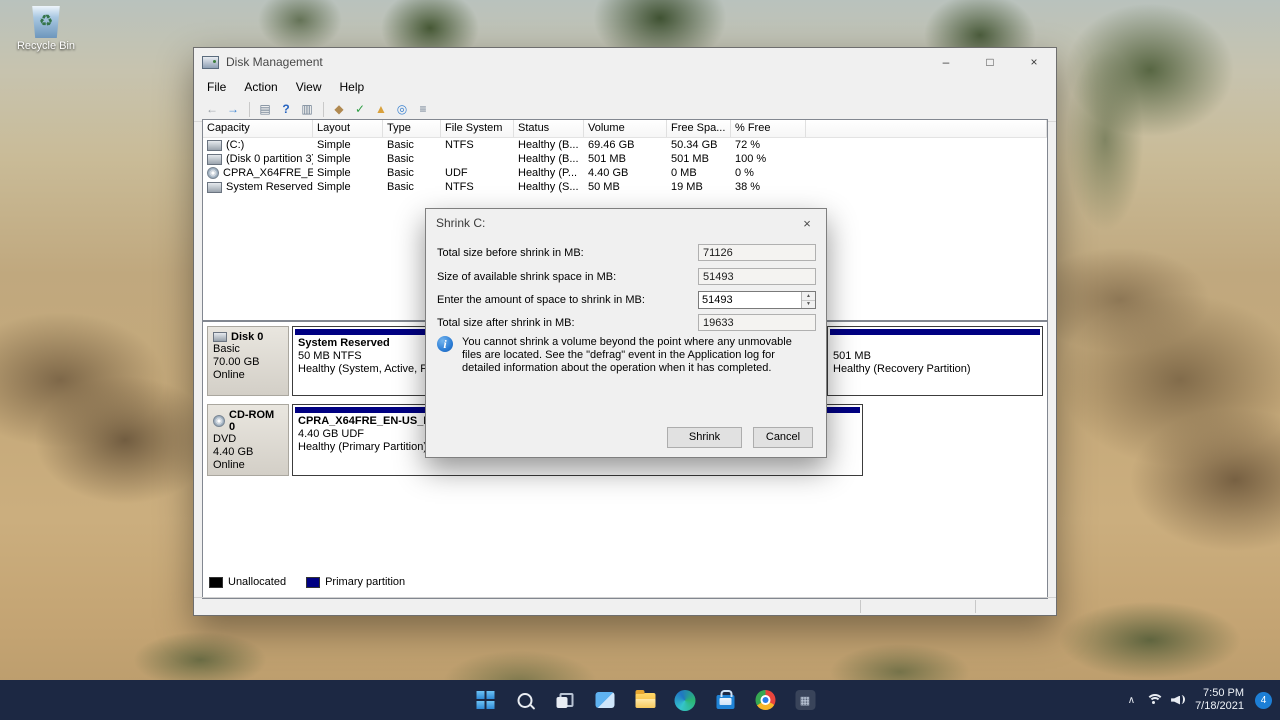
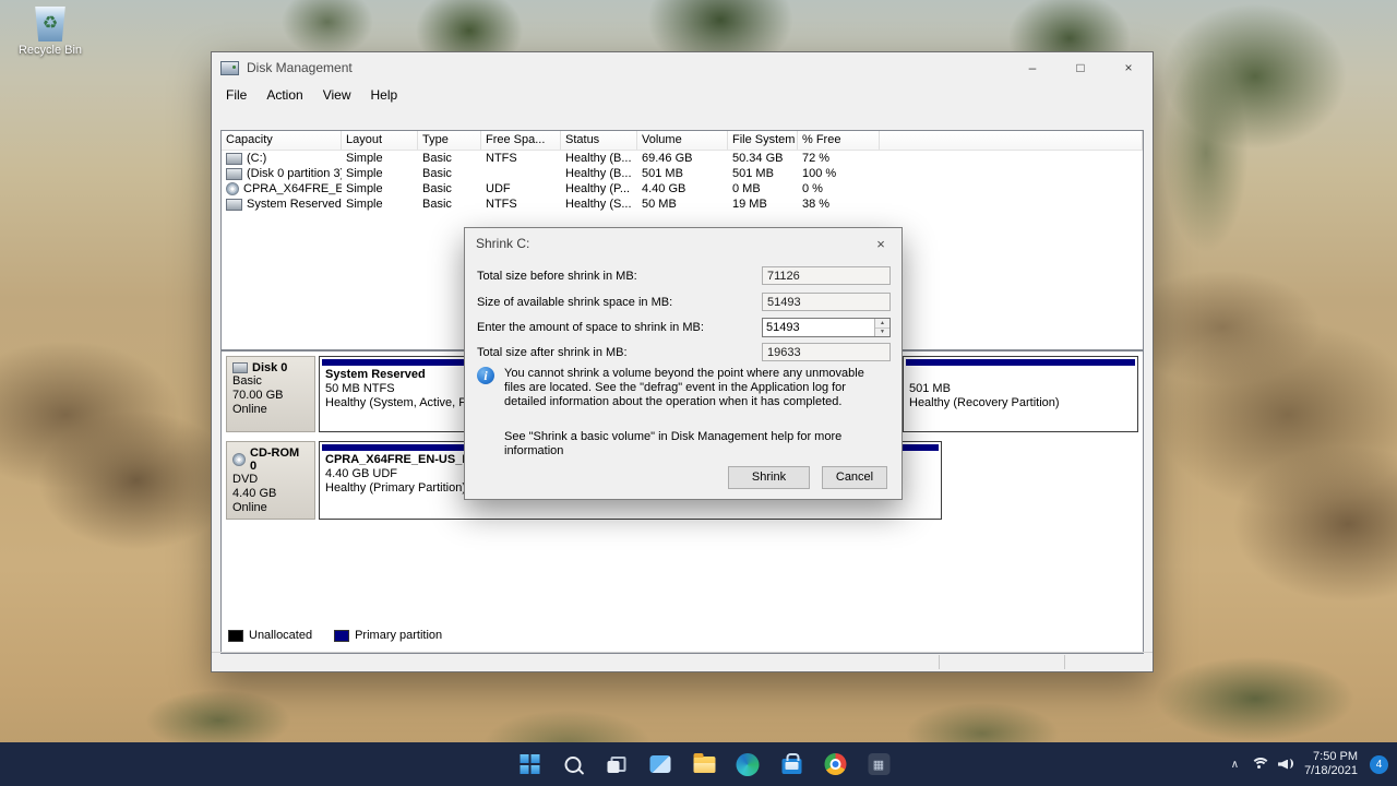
  ♻
  Recycle Bin
  Disk Management
  –
  □
  ×
  File
  Action
  View
  Help
- ←
- →
- ▤
- ?
- ▥
- ◆
- ✓
- ▲
- ◎
- ≡
  Capacity
  Layout
  Type
- File System
+ Free Spa...
  Status
  Volume
- Free Spa...
+ File System
  % Free
  (C:)
  Simple
  Basic
  NTFS
  Healthy (B...
  69.46 GB
  50.34 GB
  72 %
  (Disk 0 partition 3
  Simple
  Basic
  Healthy (B...
  501 MB
  501 MB
  100 %
  CPRA_X64FRE_E
  Simple
  Basic
  UDF
  Healthy (P...
  4.40 GB
  0 MB
  0 %
  System Reserved
  Simple
  Basic
  NTFS
  Healthy (S...
  50 MB
  19 MB
  38 %
  Disk 0
  Basic
  70.00 GB
  Online
  System Reserved
  50 MB NTFS
  501 MB
  Healthy (Recovery Partition)
  CD-ROM 0
  DVD
  4.40 GB
  Online
  CPRA_X64FRE_EN-US_
  4.40 GB UDF
  Healthy (Primary Partition
  Unallocated
  Primary partition
  Shrink C:
  ×
  Total size before shrink in MB:
  71126
  Size of available shrink space in MB:
  51493
  Enter the amount of space to shrink in MB:
  51493
  Total size after shrink in MB:
  19633
  i
  You cannot shrink a volume beyond the point where any unmovable files are located. See the "defrag" event in the Application log for detailed information about the operation when it has completed.
+ See "Shrink a basic volume" in Disk Management help for more information
  Shrink
  Cancel
  ▦
  ∧
  7:50 PM
  7/18/2021
  4
